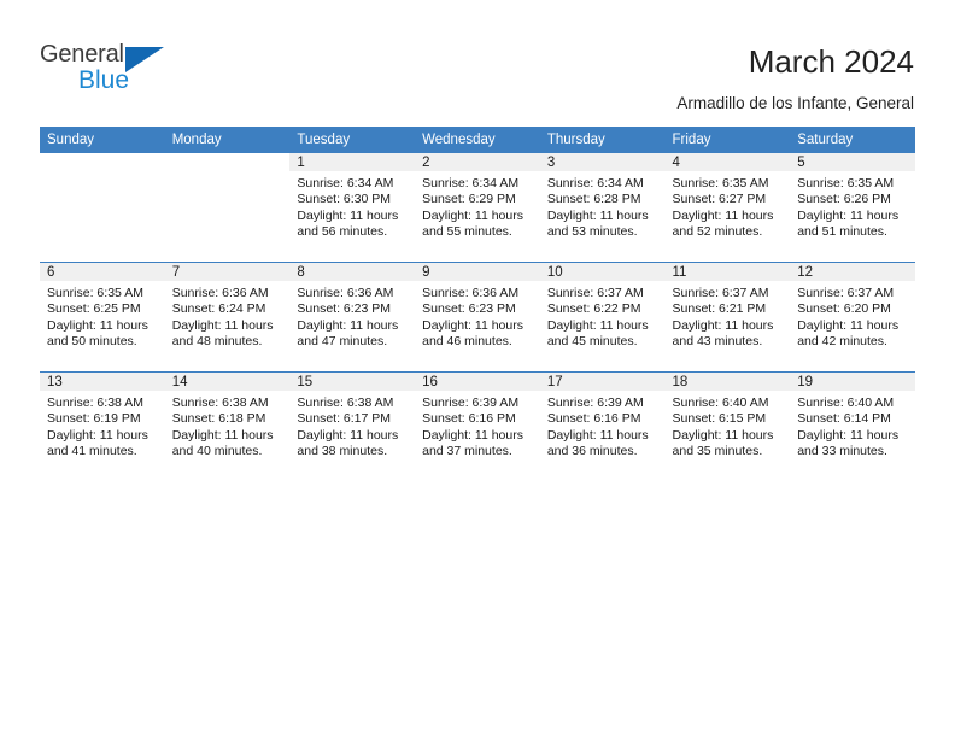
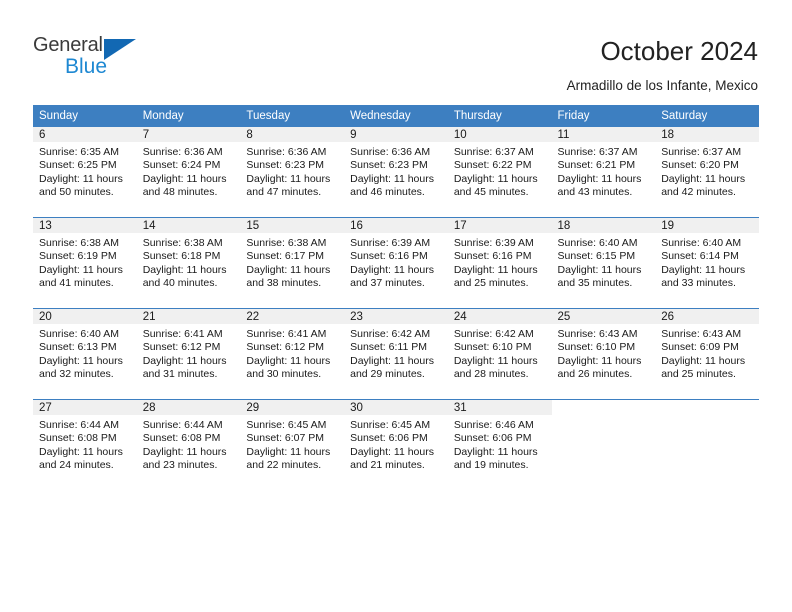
  General
  Blue
- March 2024
+ October 2024
- Armadillo de los Infante, General
+ Armadillo de los Infante, Mexico
  Sunday	Monday	Tuesday	Wednesday	Thursday	Friday	Saturday
- 		1Sunrise: 6:34 AMSunset: 6:30 PMDaylight: 11 hoursand 56 minutes.	2Sunrise: 6:34 AMSunset: 6:29 PMDaylight: 11 hoursand 55 minutes.	3Sunrise: 6:34 AMSunset: 6:28 PMDaylight: 11 hoursand 53 minutes.	4Sunrise: 6:35 AMSunset: 6:27 PMDaylight: 11 hoursand 52 minutes.	5Sunrise: 6:35 AMSunset: 6:26 PMDaylight: 11 hoursand 51 minutes.
- 6Sunrise: 6:35 AMSunset: 6:25 PMDaylight: 11 hoursand 50 minutes.	7Sunrise: 6:36 AMSunset: 6:24 PMDaylight: 11 hoursand 48 minutes.	8Sunrise: 6:36 AMSunset: 6:23 PMDaylight: 11 hoursand 47 minutes.	9Sunrise: 6:36 AMSunset: 6:23 PMDaylight: 11 hoursand 46 minutes.	10Sunrise: 6:37 AMSunset: 6:22 PMDaylight: 11 hoursand 45 minutes.	11Sunrise: 6:37 AMSunset: 6:21 PMDaylight: 11 hoursand 43 minutes.	12Sunrise: 6:37 AMSunset: 6:20 PMDaylight: 11 hoursand 42 minutes.
+ 6Sunrise: 6:35 AMSunset: 6:25 PMDaylight: 11 hoursand 50 minutes.	7Sunrise: 6:36 AMSunset: 6:24 PMDaylight: 11 hoursand 48 minutes.	8Sunrise: 6:36 AMSunset: 6:23 PMDaylight: 11 hoursand 47 minutes.	9Sunrise: 6:36 AMSunset: 6:23 PMDaylight: 11 hoursand 46 minutes.	10Sunrise: 6:37 AMSunset: 6:22 PMDaylight: 11 hoursand 45 minutes.	11Sunrise: 6:37 AMSunset: 6:21 PMDaylight: 11 hoursand 43 minutes.	18Sunrise: 6:37 AMSunset: 6:20 PMDaylight: 11 hoursand 42 minutes.
- 13Sunrise: 6:38 AMSunset: 6:19 PMDaylight: 11 hoursand 41 minutes.	14Sunrise: 6:38 AMSunset: 6:18 PMDaylight: 11 hoursand 40 minutes.	15Sunrise: 6:38 AMSunset: 6:17 PMDaylight: 11 hoursand 38 minutes.	16Sunrise: 6:39 AMSunset: 6:16 PMDaylight: 11 hoursand 37 minutes.	17Sunrise: 6:39 AMSunset: 6:16 PMDaylight: 11 hoursand 36 minutes.	18Sunrise: 6:40 AMSunset: 6:15 PMDaylight: 11 hoursand 35 minutes.	19Sunrise: 6:40 AMSunset: 6:14 PMDaylight: 11 hoursand 33 minutes.
+ 13Sunrise: 6:38 AMSunset: 6:19 PMDaylight: 11 hoursand 41 minutes.	14Sunrise: 6:38 AMSunset: 6:18 PMDaylight: 11 hoursand 40 minutes.	15Sunrise: 6:38 AMSunset: 6:17 PMDaylight: 11 hoursand 38 minutes.	16Sunrise: 6:39 AMSunset: 6:16 PMDaylight: 11 hoursand 37 minutes.	17Sunrise: 6:39 AMSunset: 6:16 PMDaylight: 11 hoursand 25 minutes.	18Sunrise: 6:40 AMSunset: 6:15 PMDaylight: 11 hoursand 35 minutes.	19Sunrise: 6:40 AMSunset: 6:14 PMDaylight: 11 hoursand 33 minutes.
+ 20Sunrise: 6:40 AMSunset: 6:13 PMDaylight: 11 hoursand 32 minutes.	21Sunrise: 6:41 AMSunset: 6:12 PMDaylight: 11 hoursand 31 minutes.	22Sunrise: 6:41 AMSunset: 6:12 PMDaylight: 11 hoursand 30 minutes.	23Sunrise: 6:42 AMSunset: 6:11 PMDaylight: 11 hoursand 29 minutes.	24Sunrise: 6:42 AMSunset: 6:10 PMDaylight: 11 hoursand 28 minutes.	25Sunrise: 6:43 AMSunset: 6:10 PMDaylight: 11 hoursand 26 minutes.	26Sunrise: 6:43 AMSunset: 6:09 PMDaylight: 11 hoursand 25 minutes.
+ 27Sunrise: 6:44 AMSunset: 6:08 PMDaylight: 11 hoursand 24 minutes.	28Sunrise: 6:44 AMSunset: 6:08 PMDaylight: 11 hoursand 23 minutes.	29Sunrise: 6:45 AMSunset: 6:07 PMDaylight: 11 hoursand 22 minutes.	30Sunrise: 6:45 AMSunset: 6:06 PMDaylight: 11 hoursand 21 minutes.	31Sunrise: 6:46 AMSunset: 6:06 PMDaylight: 11 hoursand 19 minutes.
